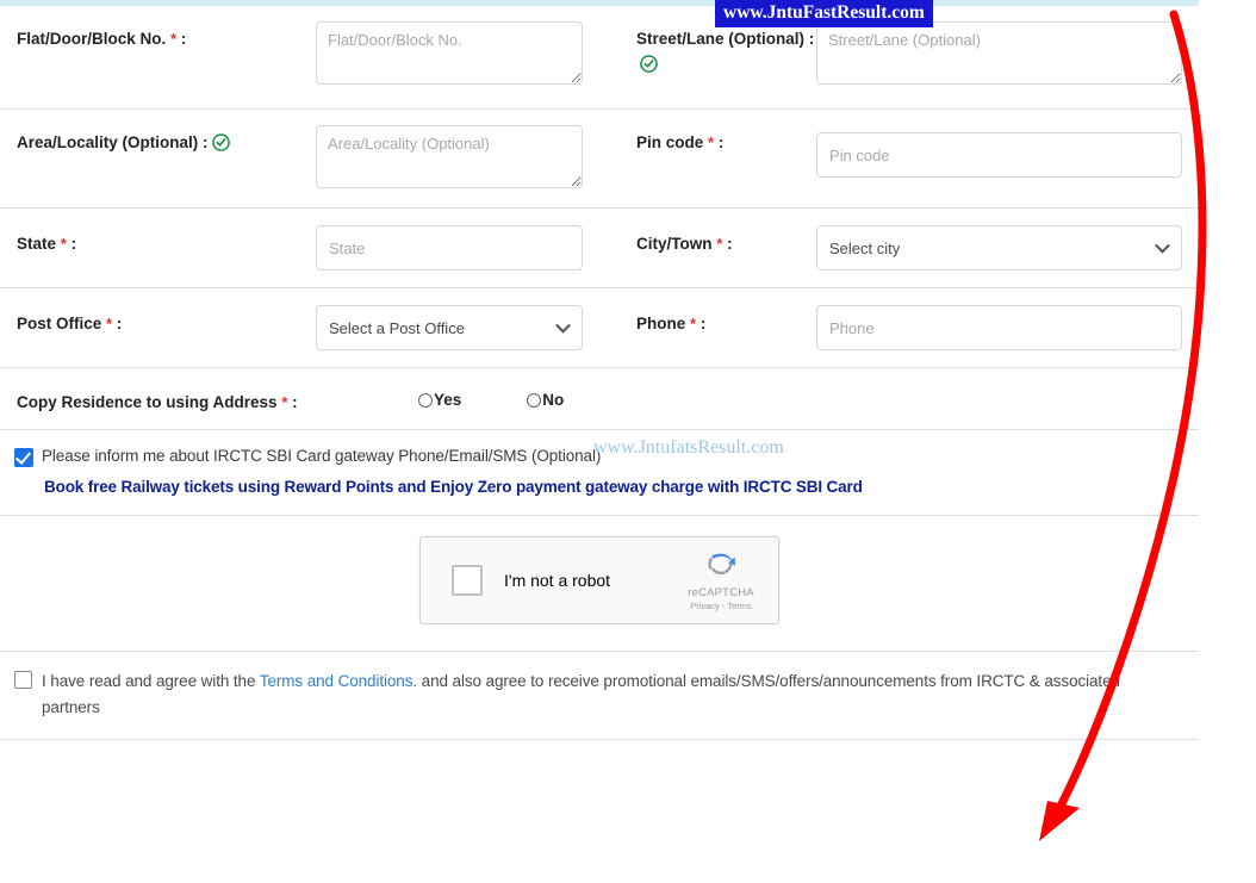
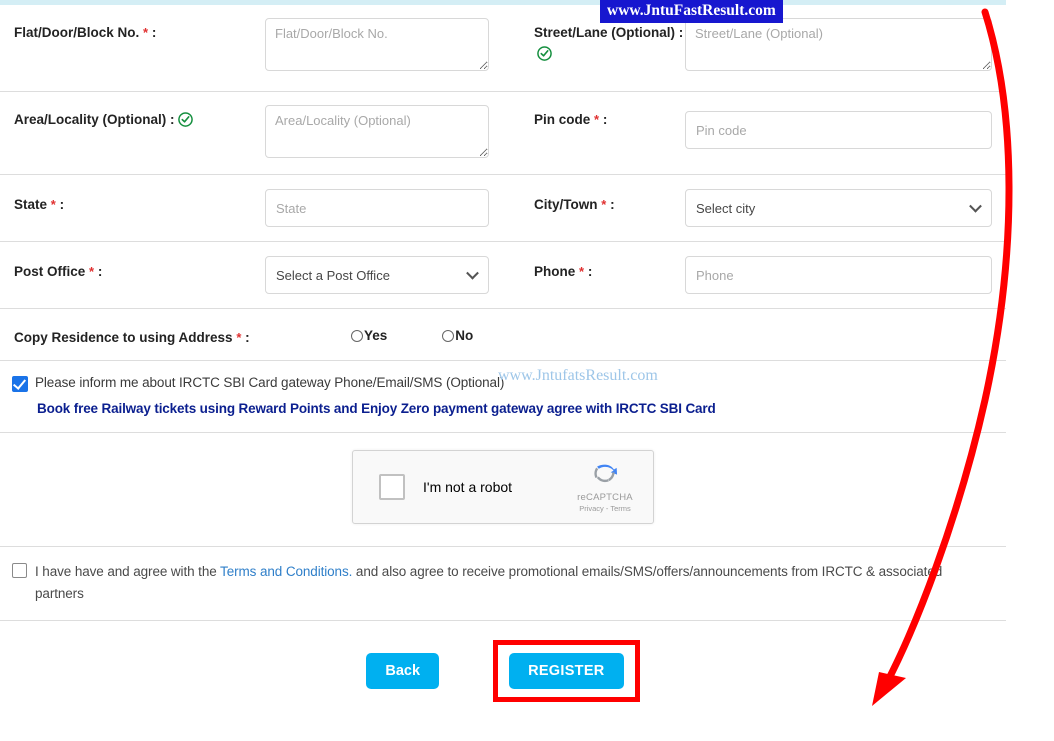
  Flat/Door/Block No. * :
  Flat/Door/Block No.
  Street/Lane (Optional) :
  Street/Lane (Optional)
  Area/Locality (Optional) :
  Area/Locality (Optional)
  Pin code * :
  Pin code
  State * :
  State
  City/Town * :
  Select city
  Post Office * :
  Select a Post Office
  Phone * :
  Phone
  Copy Residence to using Address * :
  Yes
  No
  Please inform me about IRCTC SBI Card gateway Phone/Email/SMS (Optional)
- Book free Railway tickets using Reward Points and Enjoy Zero payment gateway charge with IRCTC SBI Card
+ Book free Railway tickets using Reward Points and Enjoy Zero payment gateway agree with IRCTC SBI Card
  I'm not a robot
  reCAPTCHA
  Privacy - Terms
- I have read and agree with the Terms and Conditions. and also agree to receive promotional emails/SMS/offers/announcements from IRCTC & associate partners
+ I have have and agree with the Terms and Conditions. and also agree to receive promotional emails/SMS/offers/announcements from IRCTC & associatd partners
+ Back
+ REGISTER
  www.JntuFastResult.com
  www.JntufatsResult.com
